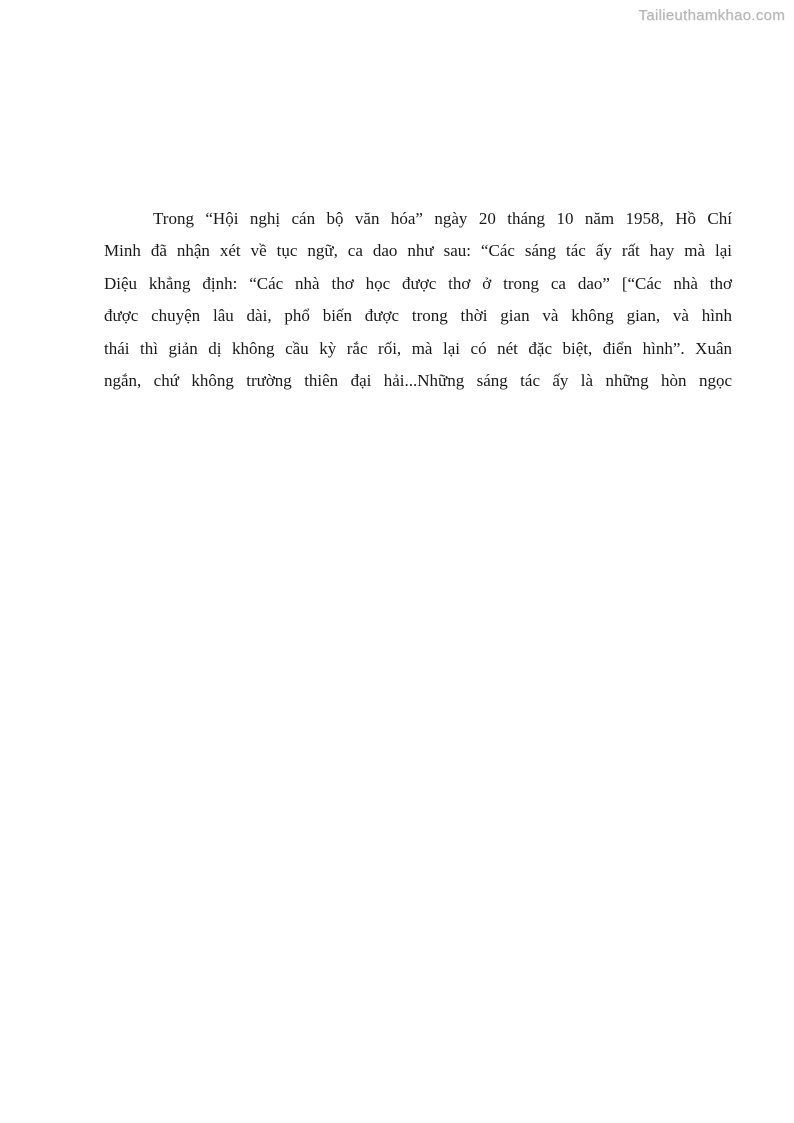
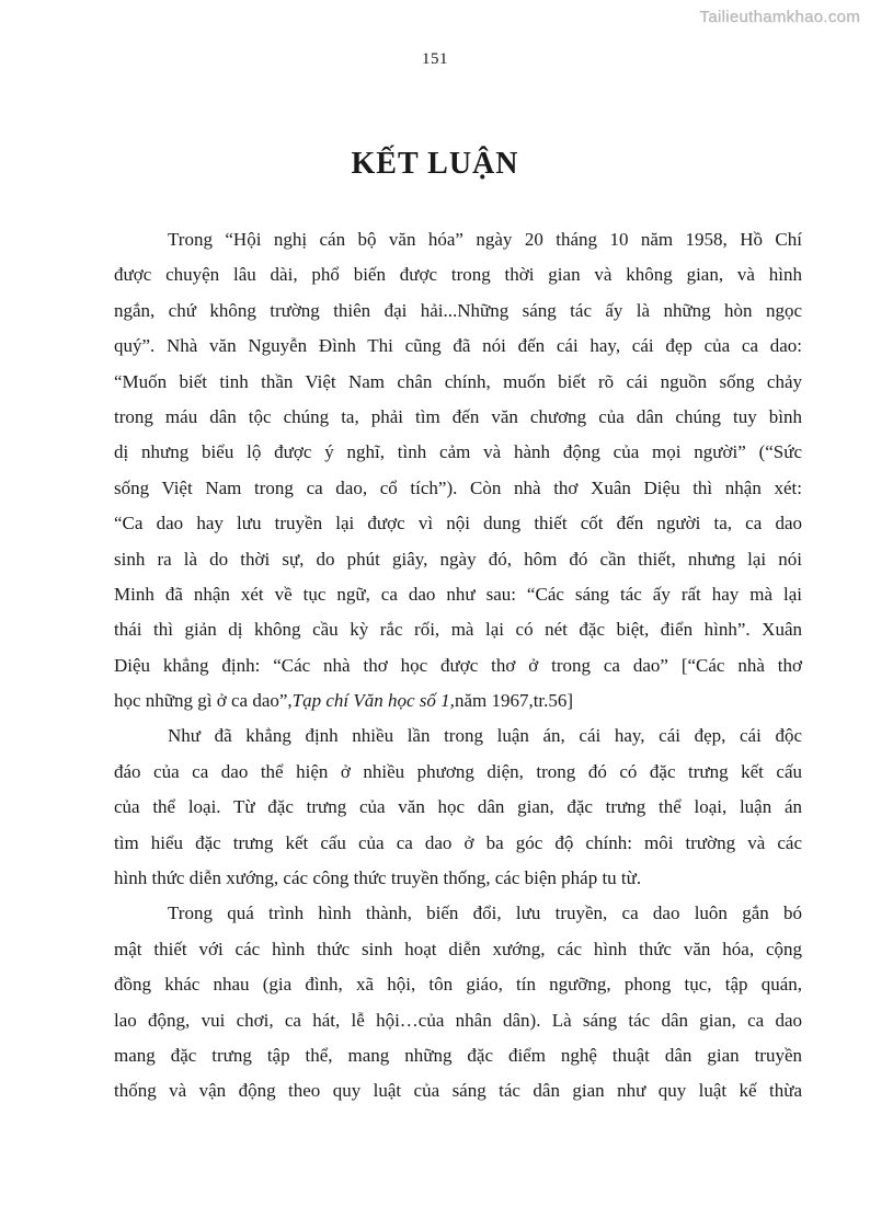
  Tailieuthamkhao.com
+ 151
+ KẾT LUẬN
  Trong “Hội nghị cán bộ văn hóa” ngày 20 tháng 10 năm 1958, Hồ Chí
- Minh đã nhận xét về tục ngữ, ca dao như sau: “Các sáng tác ấy rất hay mà lại
+ được chuyện lâu dài, phổ biến được trong thời gian và không gian, và hình
- Diệu khẳng định: “Các nhà thơ học được thơ ở trong ca dao” [“Các nhà thơ
+ ngắn, chứ không trường thiên đại hải...Những sáng tác ấy là những hòn ngọc
+ quý”. Nhà văn Nguyễn Đình Thi cũng đã nói đến cái hay, cái đẹp của ca dao:
+ “Muốn biết tinh thần Việt Nam chân chính, muốn biết rõ cái nguồn sống chảy
+ trong máu dân tộc chúng ta, phải tìm đến văn chương của dân chúng tuy bình
+ dị nhưng biểu lộ được ý nghĩ, tình cảm và hành động của mọi người” (“Sức
+ sống Việt Nam trong ca dao, cổ tích”). Còn nhà thơ Xuân Diệu thì nhận xét:
+ “Ca dao hay lưu truyền lại được vì nội dung thiết cốt đến người ta, ca dao
+ sinh ra là do thời sự, do phút giây, ngày đó, hôm đó cần thiết, nhưng lại nói
- được chuyện lâu dài, phổ biến được trong thời gian và không gian, và hình
+ Minh đã nhận xét về tục ngữ, ca dao như sau: “Các sáng tác ấy rất hay mà lại
  thái thì giản dị không cầu kỳ rắc rối, mà lại có nét đặc biệt, điển hình”. Xuân
- ngắn, chứ không trường thiên đại hải...Những sáng tác ấy là những hòn ngọc
+ Diệu khẳng định: “Các nhà thơ học được thơ ở trong ca dao” [“Các nhà thơ
+ học những gì ở ca dao”,Tạp chí Văn học số 1,năm 1967,tr.56]
+ Như đã khẳng định nhiều lần trong luận án, cái hay, cái đẹp, cái độc
+ đáo của ca dao thể hiện ở nhiều phương diện, trong đó có đặc trưng kết cấu
+ của thể loại. Từ đặc trưng của văn học dân gian, đặc trưng thể loại, luận án
+ tìm hiểu đặc trưng kết cấu của ca dao ở ba góc độ chính: môi trường và các
+ hình thức diễn xướng, các công thức truyền thống, các biện pháp tu từ.
+ Trong quá trình hình thành, biến đổi, lưu truyền, ca dao luôn gắn bó
+ mật thiết với các hình thức sinh hoạt diễn xướng, các hình thức văn hóa, cộng
+ đồng khác nhau (gia đình, xã hội, tôn giáo, tín ngưỡng, phong tục, tập quán,
+ lao động, vui chơi, ca hát, lễ hội…của nhân dân). Là sáng tác dân gian, ca dao
+ mang đặc trưng tập thể, mang những đặc điểm nghệ thuật dân gian truyền
+ thống và vận động theo quy luật của sáng tác dân gian như quy luật kế thừa
